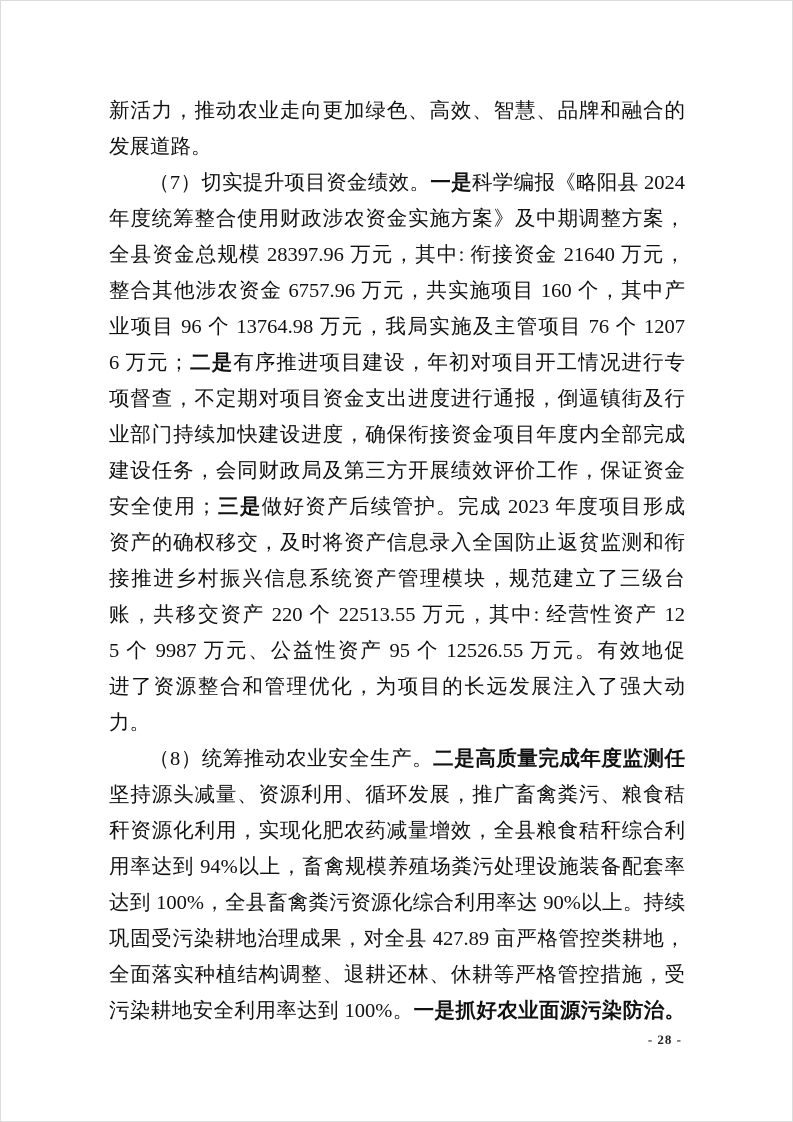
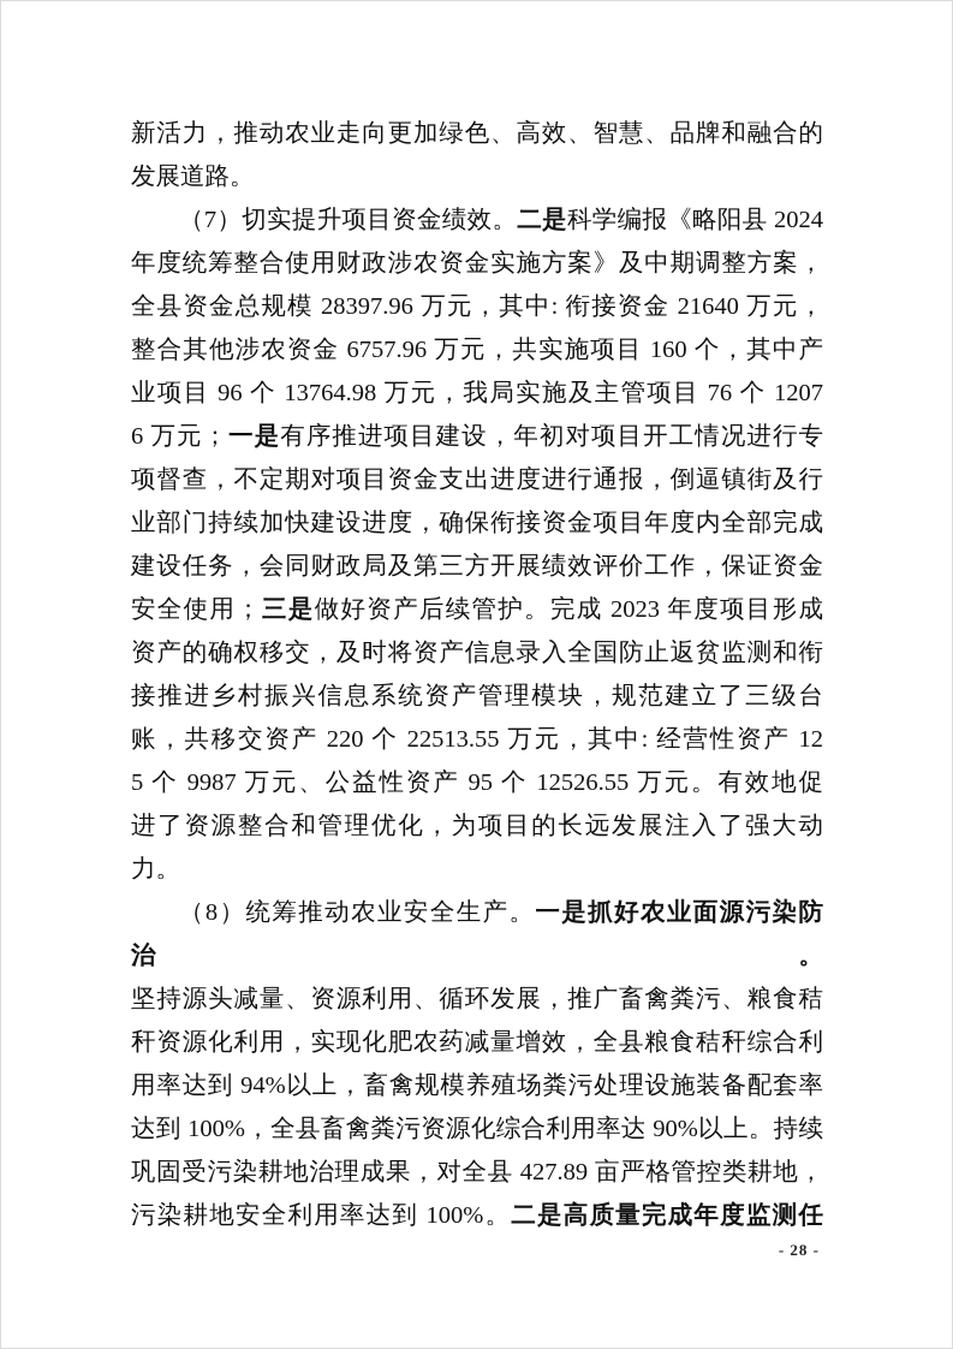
  新活力，推动农业走向更加绿色、高效、智慧、品牌和融合的
  发展道路。
- （7）切实提升项目资金绩效。一是科学编报《略阳县 2024
+ （7）切实提升项目资金绩效。二是科学编报《略阳县 2024
  年度统筹整合使用财政涉农资金实施方案》及中期调整方案，
  全县资金总规模 28397.96 万元，其中: 衔接资金 21640 万元，
  整合其他涉农资金 6757.96 万元，共实施项目 160 个，其中产
  业项目 96 个 13764.98 万元，我局实施及主管项目 76 个 1207
- 6 万元；二是有序推进项目建设，年初对项目开工情况进行专
+ 6 万元；一是有序推进项目建设，年初对项目开工情况进行专
  项督查，不定期对项目资金支出进度进行通报，倒逼镇街及行
  业部门持续加快建设进度，确保衔接资金项目年度内全部完成
  建设任务，会同财政局及第三方开展绩效评价工作，保证资金
  安全使用；三是做好资产后续管护。完成 2023 年度项目形成
  资产的确权移交，及时将资产信息录入全国防止返贫监测和衔
  接推进乡村振兴信息系统资产管理模块，规范建立了三级台
  账，共移交资产 220 个 22513.55 万元，其中: 经营性资产 12
  5 个 9987 万元、公益性资产 95 个 12526.55 万元。有效地促
  进了资源整合和管理优化，为项目的长远发展注入了强大动
  力。
- （8）统筹推动农业安全生产。二是高质量完成年度监测任
+ （8）统筹推动农业安全生产。一是抓好农业面源污染防治。
  坚持源头减量、资源利用、循环发展，推广畜禽粪污、粮食秸
  秆资源化利用，实现化肥农药减量增效，全县粮食秸秆综合利
  用率达到 94%以上，畜禽规模养殖场粪污处理设施装备配套率
  达到 100%，全县畜禽粪污资源化综合利用率达 90%以上。持续
  巩固受污染耕地治理成果，对全县 427.89 亩严格管控类耕地，
- 全面落实种植结构调整、退耕还林、休耕等严格管控措施，受
- 污染耕地安全利用率达到 100%。一是抓好农业面源污染防治。
+ 污染耕地安全利用率达到 100%。二是高质量完成年度监测任
  - 28 -
